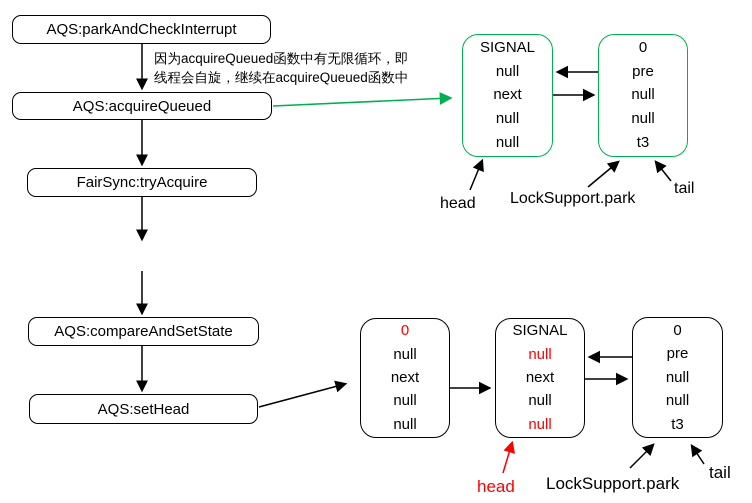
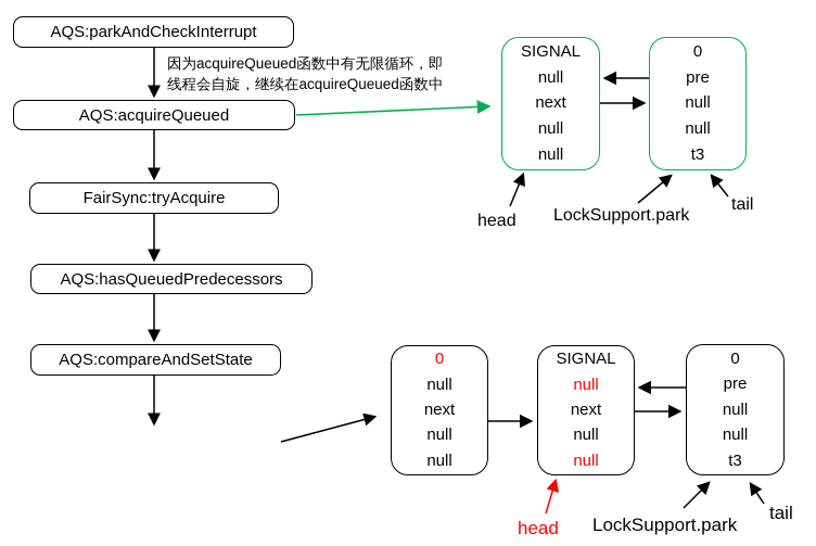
  AQS:parkAndCheckInterrupt
  AQS:acquireQueued
  FairSync:tryAcquire
+ AQS:hasQueuedPredecessors
  AQS:compareAndSetState
- AQS:setHead
  因为acquireQueued函数中有无限循环，即
  线程会自旋，继续在acquireQueued函数中
  SIGNAL
  null
  next
  null
  null
  0
  pre
  null
  null
  t3
  head
  LockSupport.park
  tail
  0
  null
  next
  null
  null
  SIGNAL
  null
  next
  null
  null
  0
  pre
  null
  null
  t3
  head
  LockSupport.park
  tail
